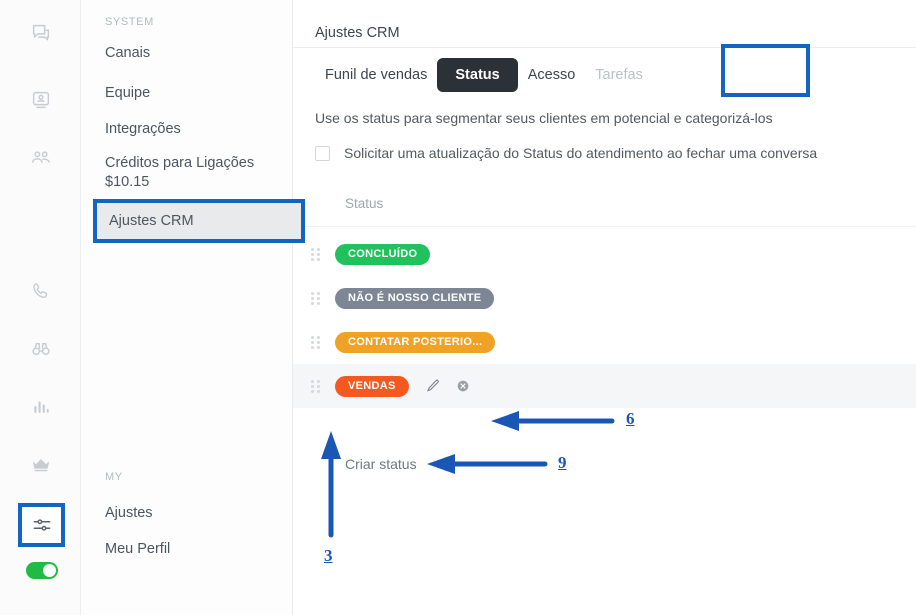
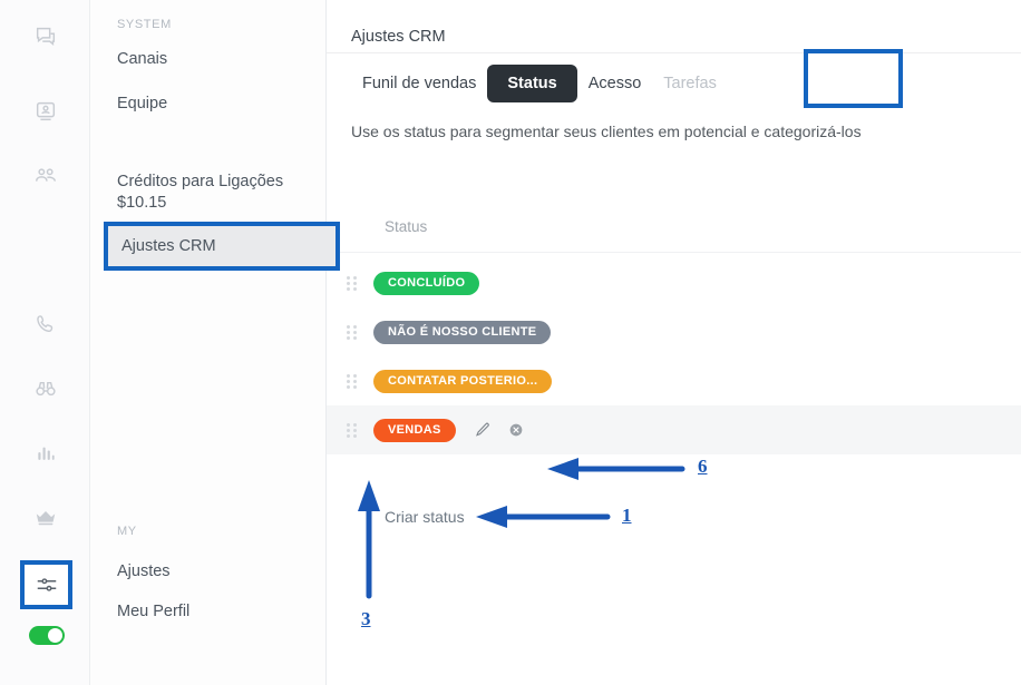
  SYSTEM
  Canais
  Equipe
- Integrações
  Créditos para Ligações
  $10.15
  Ajustes CRM
  MY
  Ajustes
  Meu Perfil
  Ajustes CRM
  Funil de vendas
  Status
  Acesso
  Tarefas
  Use os status para segmentar seus clientes em potencial e categorizá-los
- Solicitar uma atualização do Status do atendimento ao fechar uma conversa
  Status
  CONCLUÍDO
  NÃO É NOSSO CLIENTE
  CONTATAR POSTERIO...
  VENDAS
  Criar status
  6
- 9
+ 1
  3
